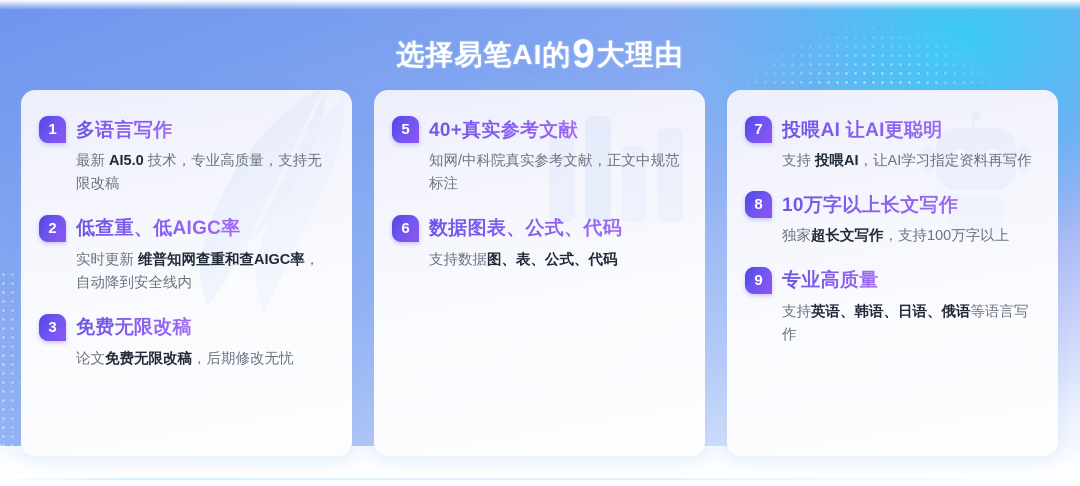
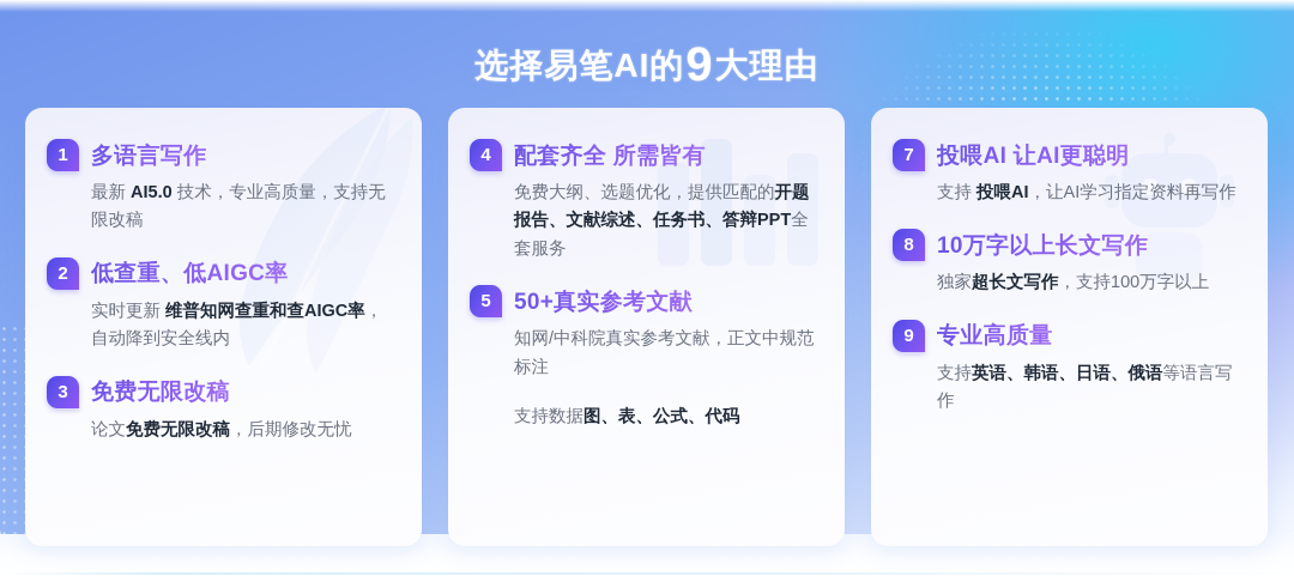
  选择易笔AI的9大理由
  1
  多语言写作
  最新 AI5.0 技术，专业高质量，支持无限改稿
  2
  低查重、低AIGC率
  实时更新 维普知网查重和查AIGC率，自动降到安全线内
  3
  免费无限改稿
  论文免费无限改稿，后期修改无忧
+ 4
+ 配套齐全 所需皆有
+ 免费大纲、选题优化，提供匹配的开题报告、文献综述、任务书、答辩PPT全套服务
  5
- 40+真实参考文献
+ 50+真实参考文献
  知网/中科院真实参考文献，正文中规范标注
- 6
- 数据图表、公式、代码
  支持数据图、表、公式、代码
  7
  投喂AI 让AI更聪明
  支持 投喂AI，让AI学习指定资料再写作
  8
  10万字以上长文写作
  独家超长文写作，支持100万字以上
  9
  专业高质量
  支持英语、韩语、日语、俄语等语言写作
